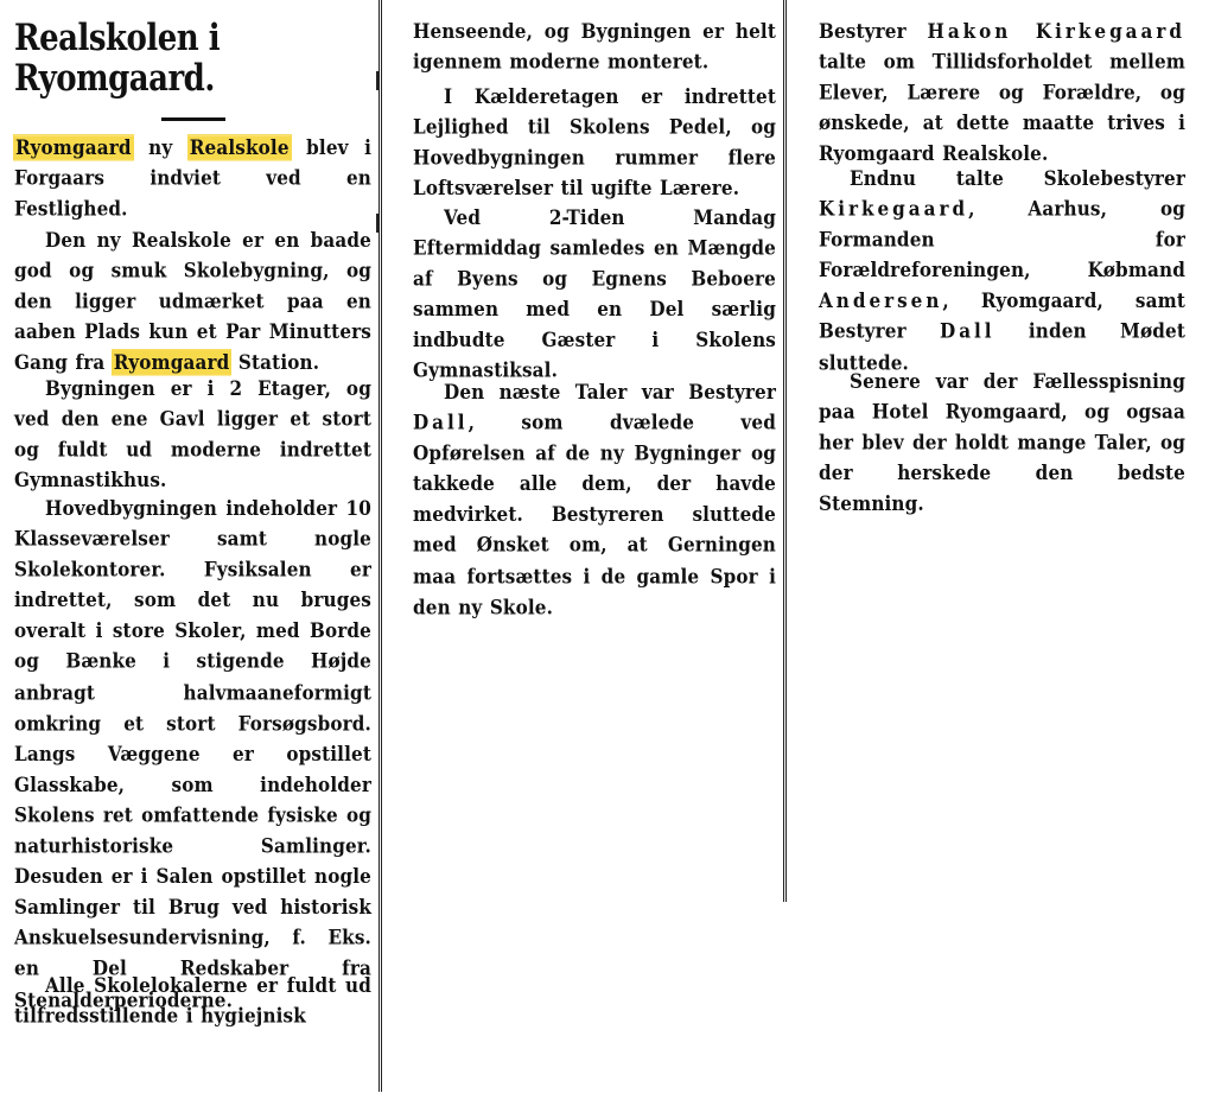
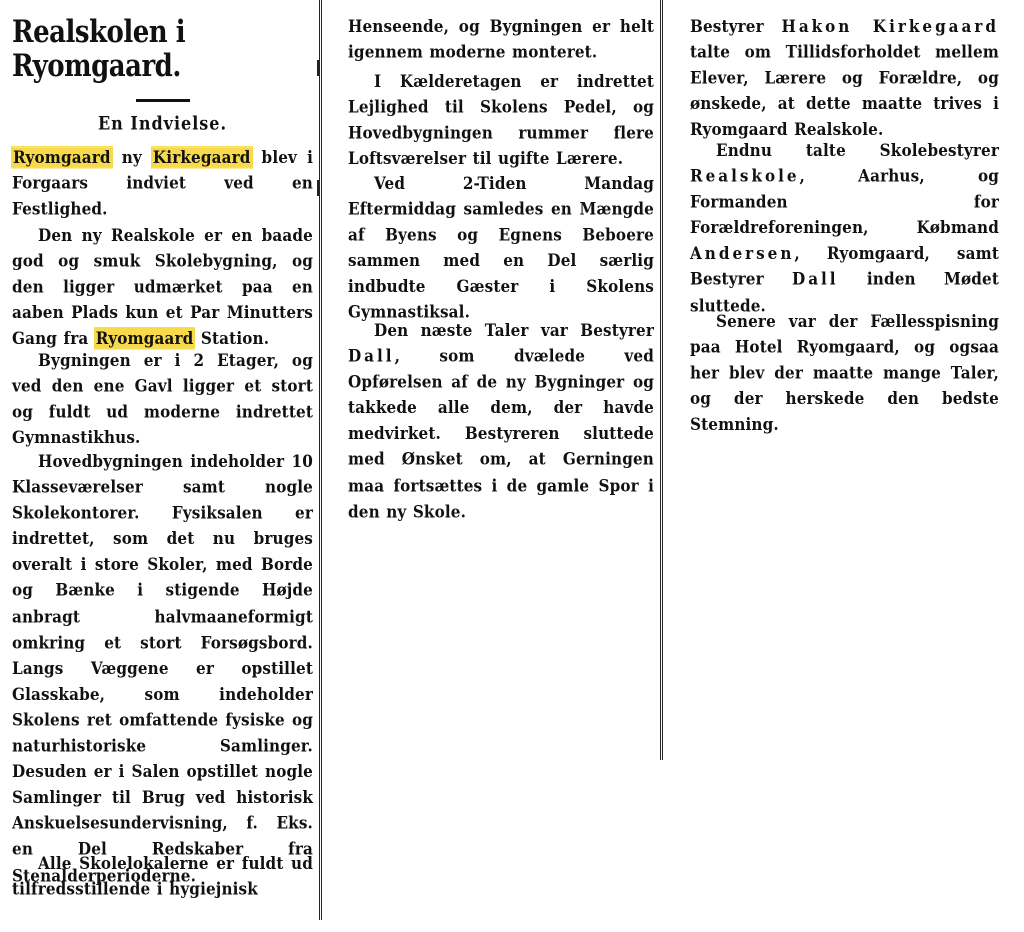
  Realskolen i Ryomgaard.
+ En Indvielse.
- Ryomgaard ny Realskole blev i Forgaars indviet ved en Festlighed.
+ Ryomgaard ny Kirkegaard blev i Forgaars indviet ved en Festlighed.
  Den ny Realskole er en baade god og smuk Skolebygning, og den ligger udmærket paa en aaben Plads kun et Par Minutters Gang fra Ryomgaard Station.
  Bygningen er i 2 Etager, og ved den ene Gavl ligger et stort og fuldt ud moderne indrettet Gymnastikhus.
  Hovedbygningen indeholder 10 Klasseværelser samt nogle Skolekontorer. Fysiksalen er indrettet, som det nu bruges overalt i store Skoler, med Borde og Bænke i stigende Højde anbragt halvmaaneformigt omkring et stort Forsøgsbord. Langs Væggene er opstillet Glasskabe, som indeholder Skolens ret omfattende fysiske og naturhistoriske Samlinger. Desuden er i Salen opstillet nogle Samlinger til Brug ved historisk Anskuelsesundervisning, f. Eks. en Del Redskaber fra Stenalderperioderne.
  Alle Skolelokalerne er fuldt ud tilfredsstillende i hygiejnisk
  Henseende, og Bygningen er helt igennem moderne monteret.
  I Kælderetagen er indrettet Lejlighed til Skolens Pedel, og Hovedbygningen rummer flere Loftsværelser til ugifte Lærere.
  Ved 2-Tiden Mandag Eftermiddag samledes en Mængde af Byens og Egnens Beboere sammen med en Del særlig indbudte Gæster i Skolens Gymnastiksal.
  Den næste Taler var Bestyrer Dall, som dvælede ved Opførelsen af de ny Bygninger og takkede alle dem, der havde medvirket. Bestyreren sluttede med Ønsket om, at Gerningen maa fortsættes i de gamle Spor i den ny Skole.
  Bestyrer Hakon Kirkegaard talte om Tillidsforholdet mellem Elever, Lærere og Forældre, og ønskede, at dette maatte trives i Ryomgaard Realskole.
- Endnu talte Skolebestyrer Kirkegaard, Aarhus, og Formanden for Forældreforeningen, Købmand Andersen, Ryomgaard, samt Bestyrer Dall inden Mødet sluttede.
+ Endnu talte Skolebestyrer Realskole, Aarhus, og Formanden for Forældreforeningen, Købmand Andersen, Ryomgaard, samt Bestyrer Dall inden Mødet sluttede.
- Senere var der Fællesspisning paa Hotel Ryomgaard, og ogsaa her blev der holdt mange Taler, og der herskede den bedste Stemning.
+ Senere var der Fællesspisning paa Hotel Ryomgaard, og ogsaa her blev der maatte mange Taler, og der herskede den bedste Stemning.
